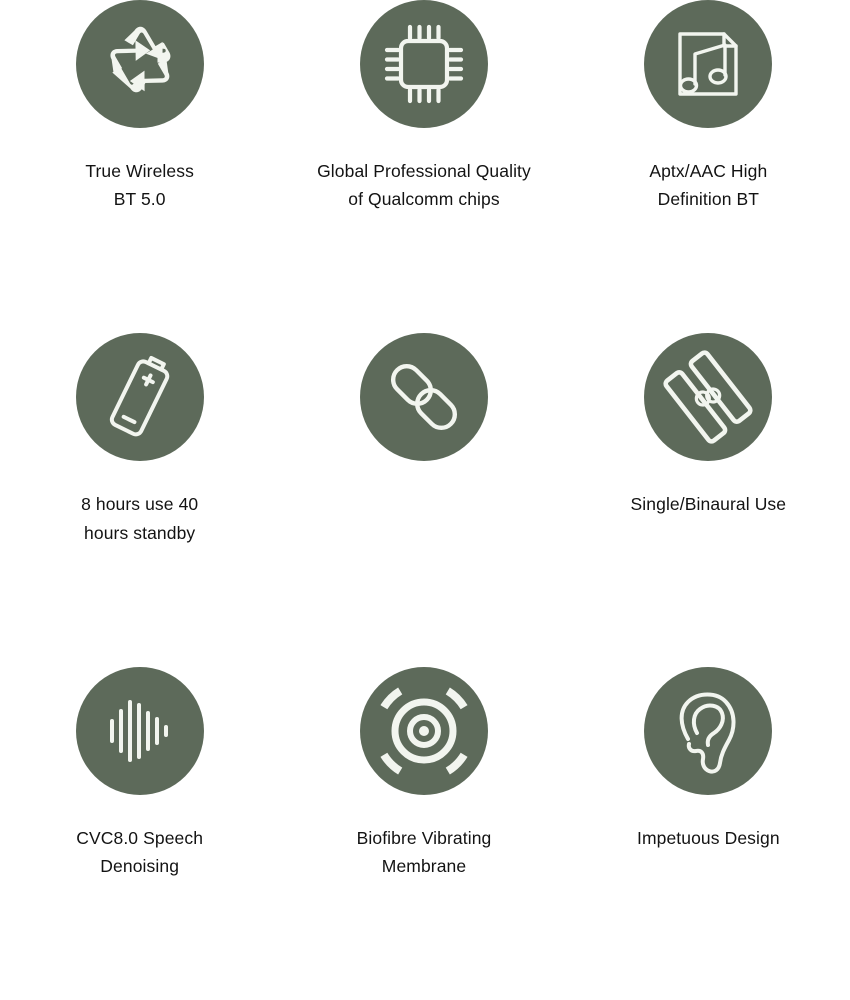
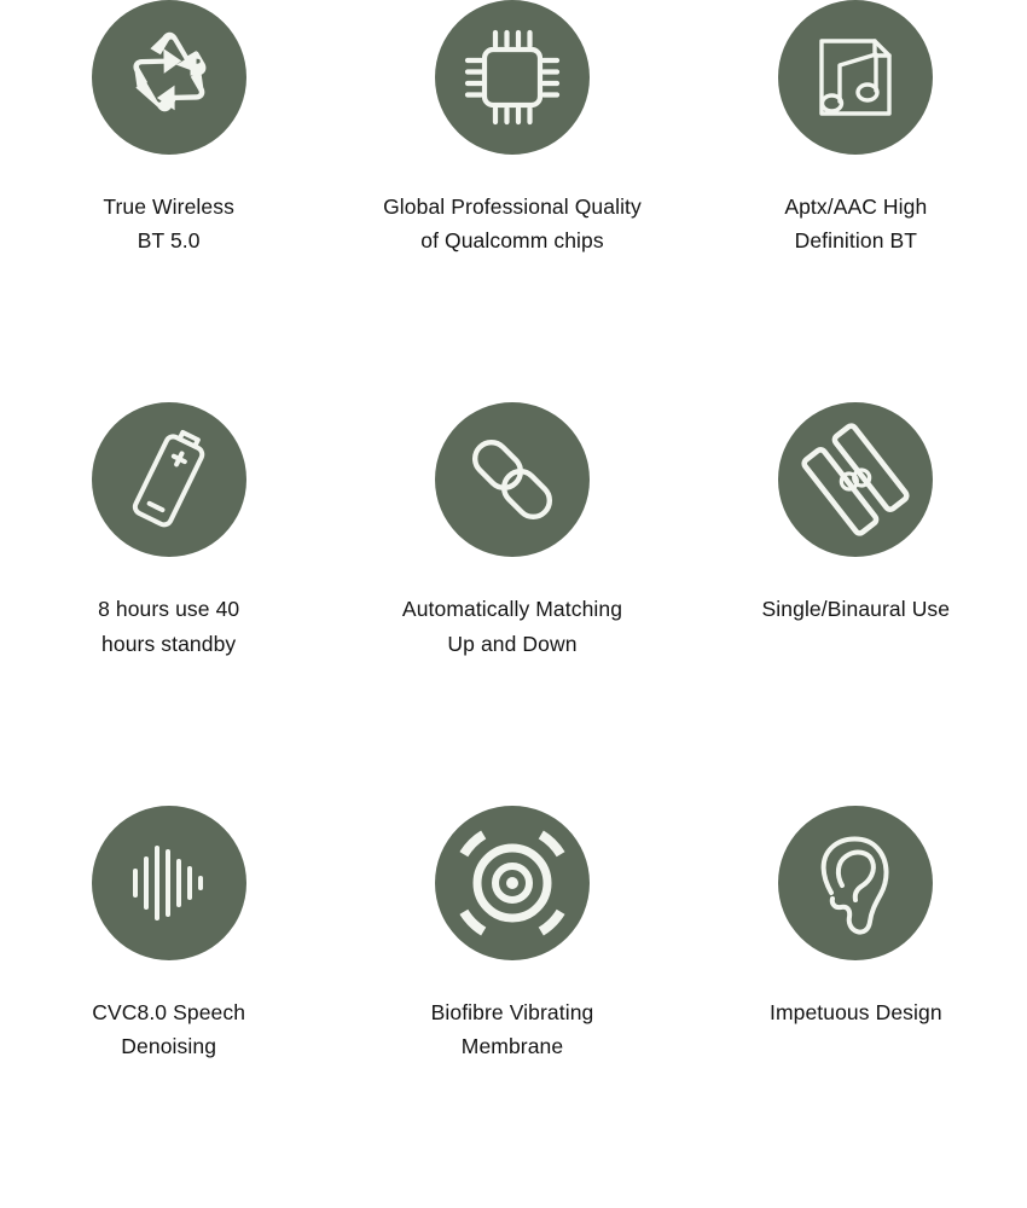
  True Wireless
  BT 5.0
  Global Professional Quality
  of Qualcomm chips
  Aptx/AAC High
  Definition BT
  8 hours use 40
  hours standby
+ Automatically Matching
+ Up and Down
  Single/Binaural Use
  CVC8.0 Speech
  Denoising
  Biofibre Vibrating
  Membrane
  Impetuous Design
